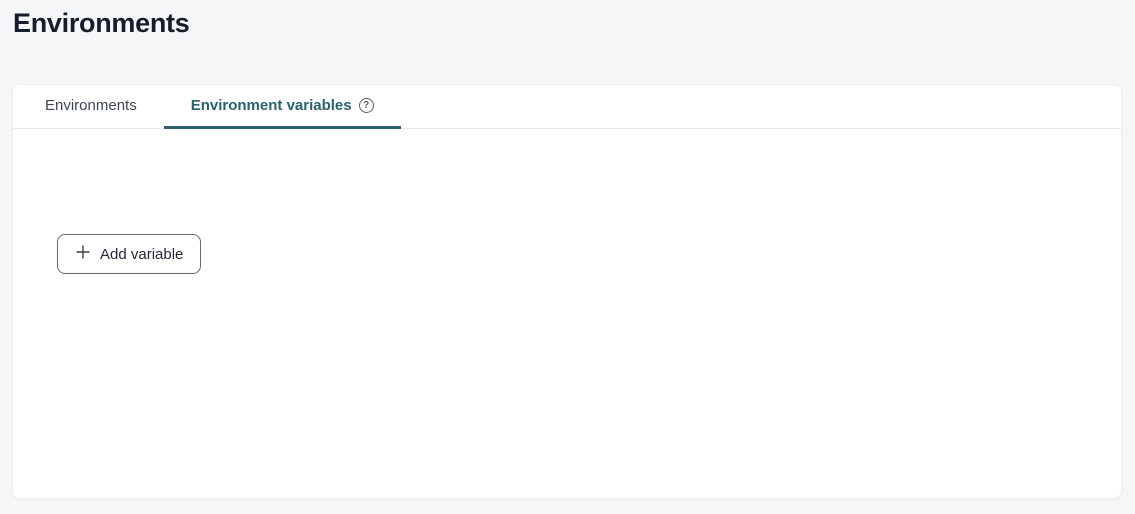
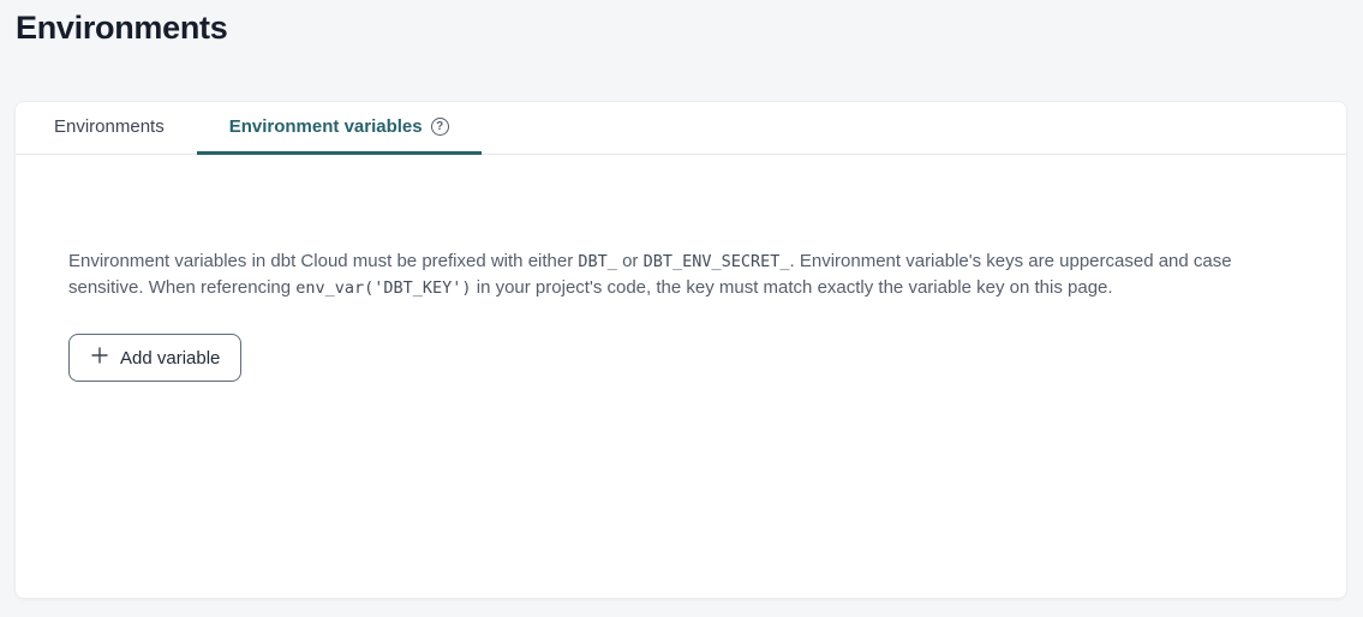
  Environments
  Environments
  Environment variables
  ?
+ Environment variables in dbt Cloud must be prefixed with either DBT_ or DBT_ENV_SECRET_. Environment variable's keys are uppercased and case sensitive. When referencing env_var('DBT_KEY') in your project's code, the key must match exactly the variable key on this page.
  Add variable
